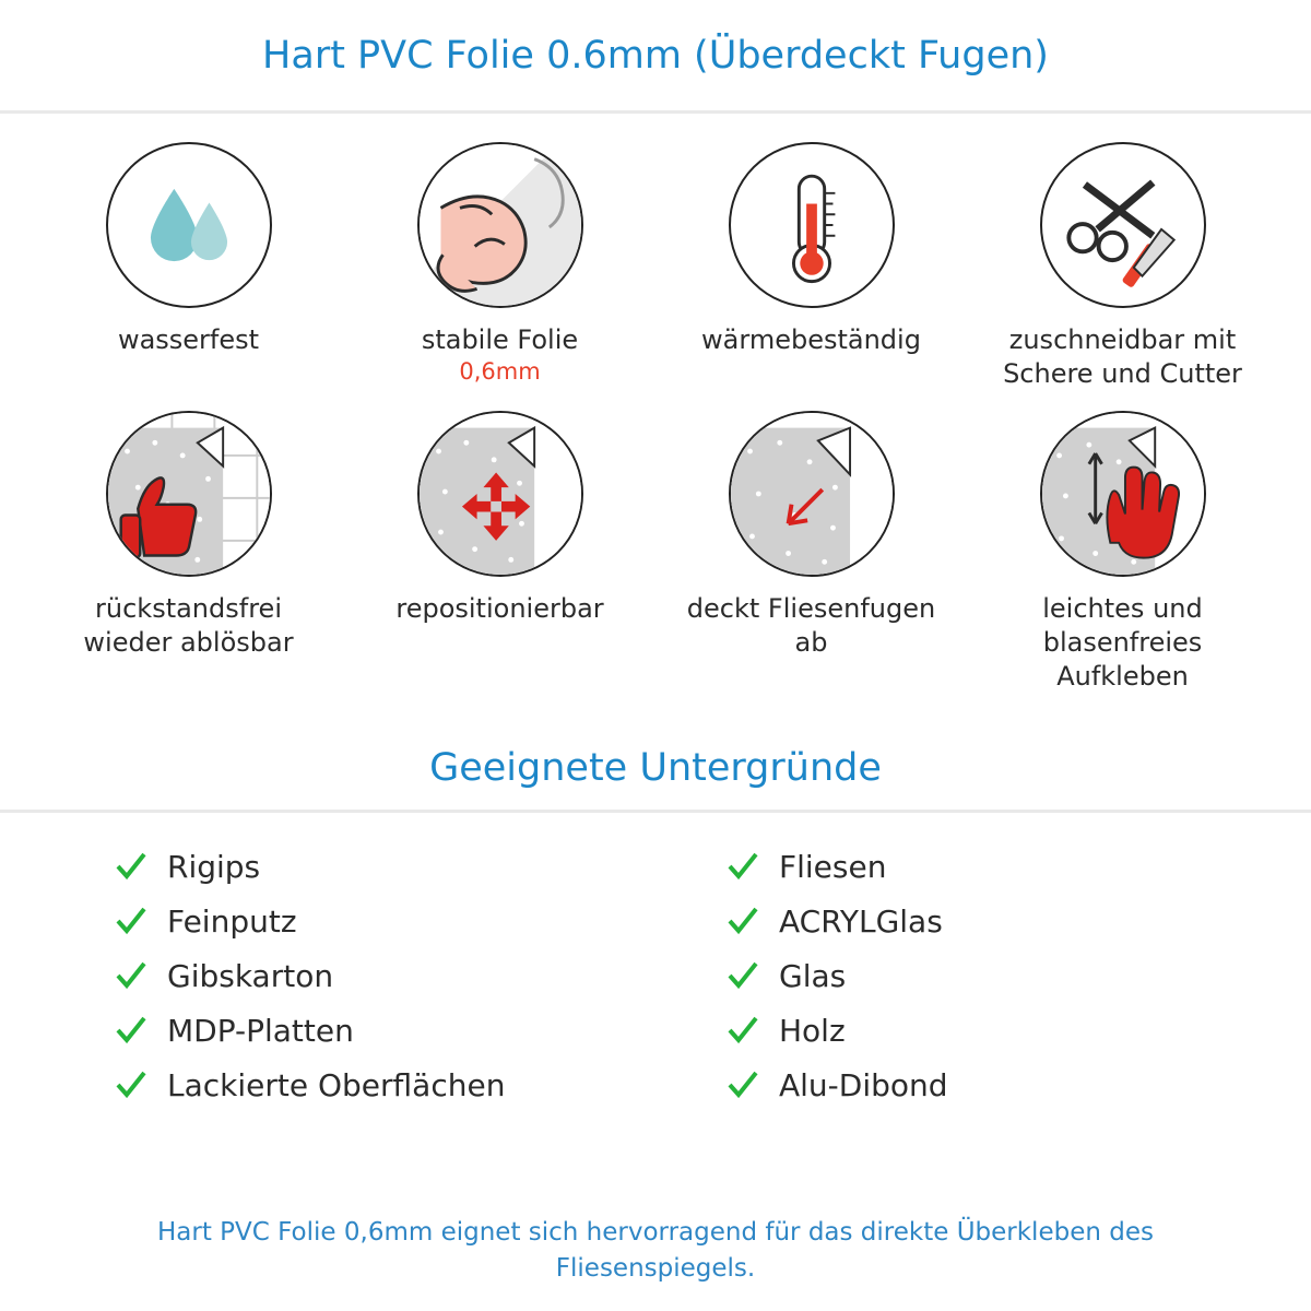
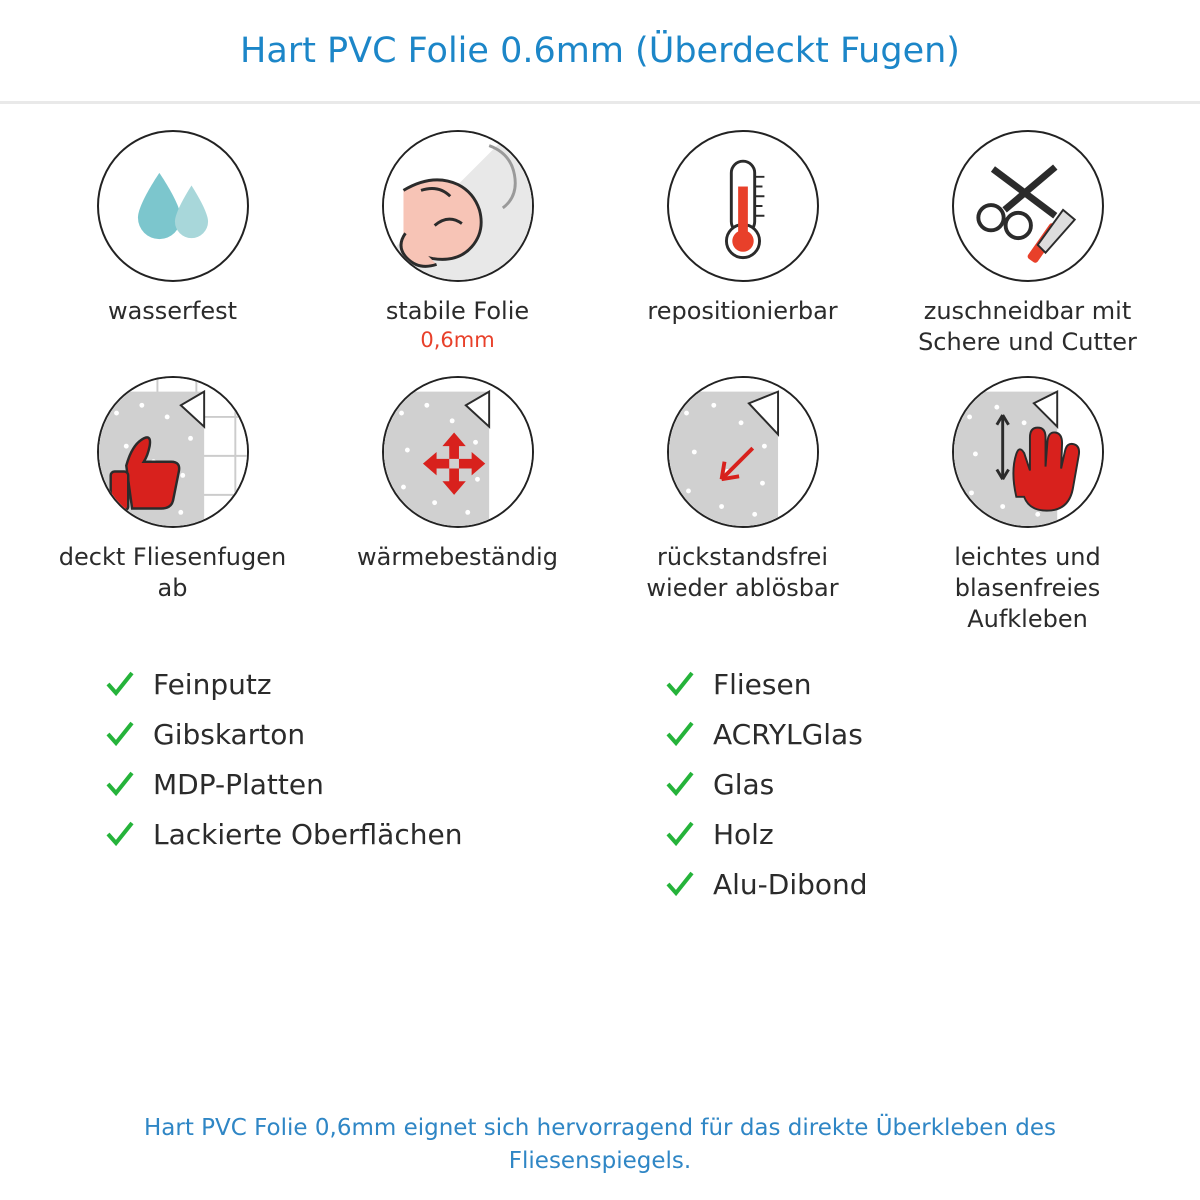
  Hart PVC Folie 0.6mm (Überdeckt Fugen)
  wasserfest
  stabile Folie
  0,6mm
- wärmebeständig
+ repositionierbar
  zuschneidbar mit Schere und Cutter
- rückstandsfrei wieder ablösbar
+ deckt Fliesenfugen ab
- repositionierbar
+ wärmebeständig
- deckt Fliesenfugen ab
+ rückstandsfrei wieder ablösbar
  leichtes und blasenfreies Aufkleben
- Geeignete Untergründe
- Rigips
  Feinputz
  Gibskarton
  MDP-Platten
  Lackierte Oberflächen
  Fliesen
  ACRYLGlas
  Glas
  Holz
  Alu-Dibond
  Hart PVC Folie 0,6mm eignet sich hervorragend für das direkte Überkleben des Fliesenspiegels.
